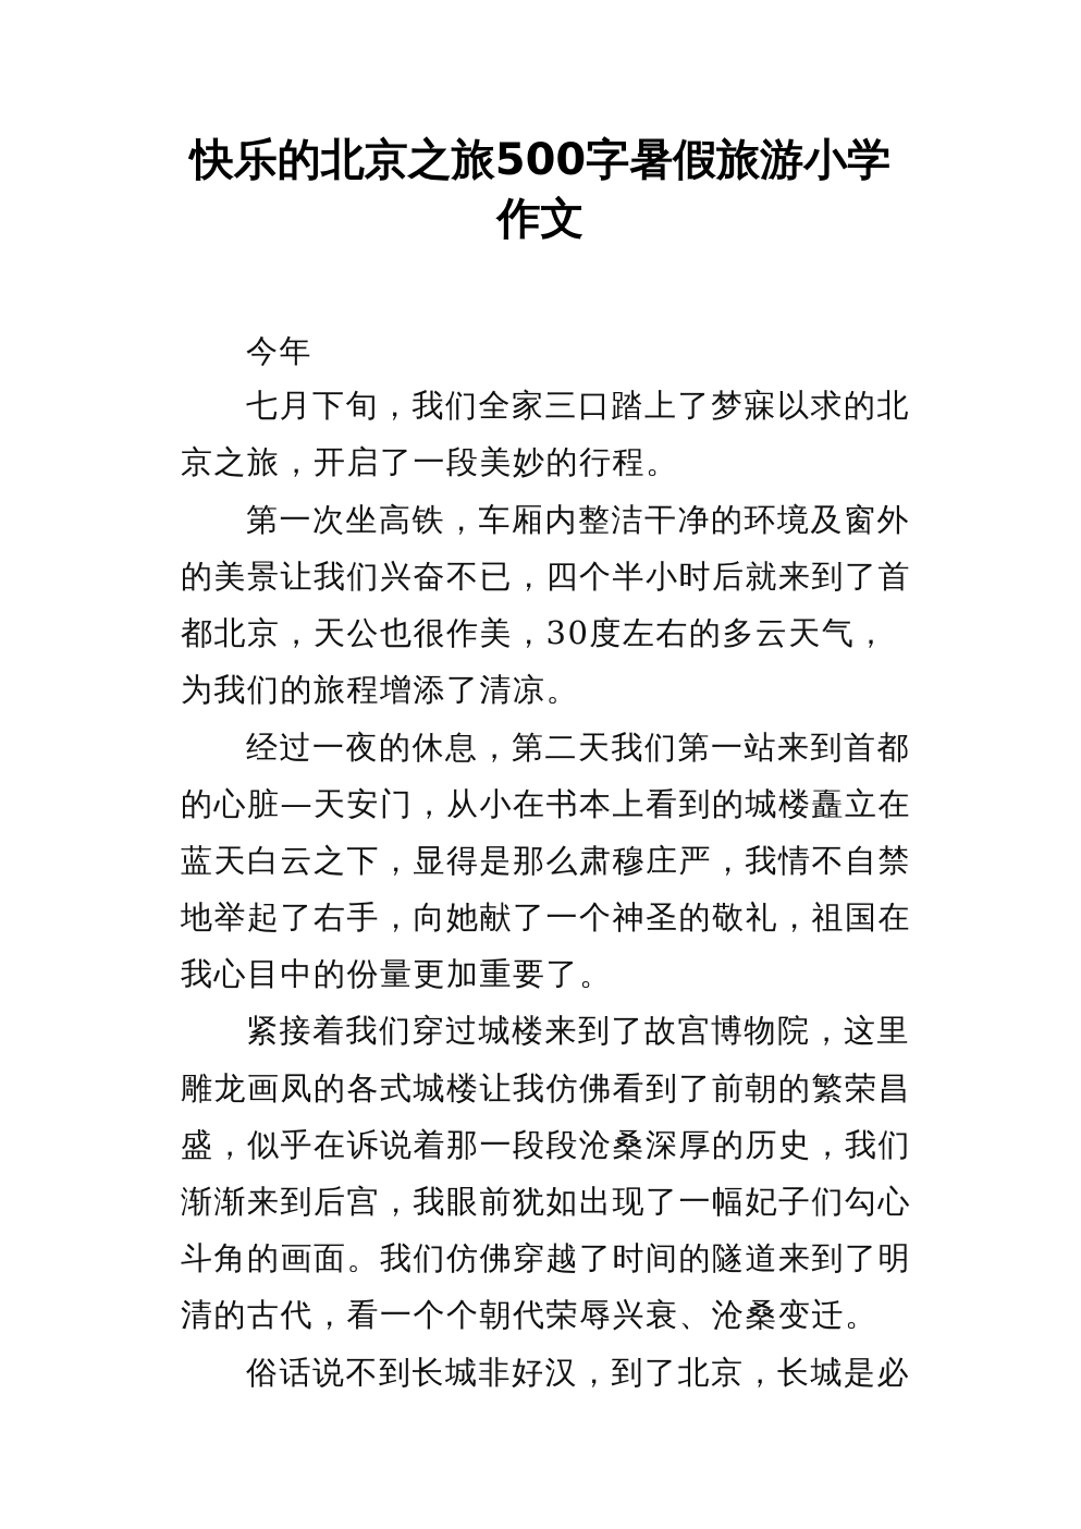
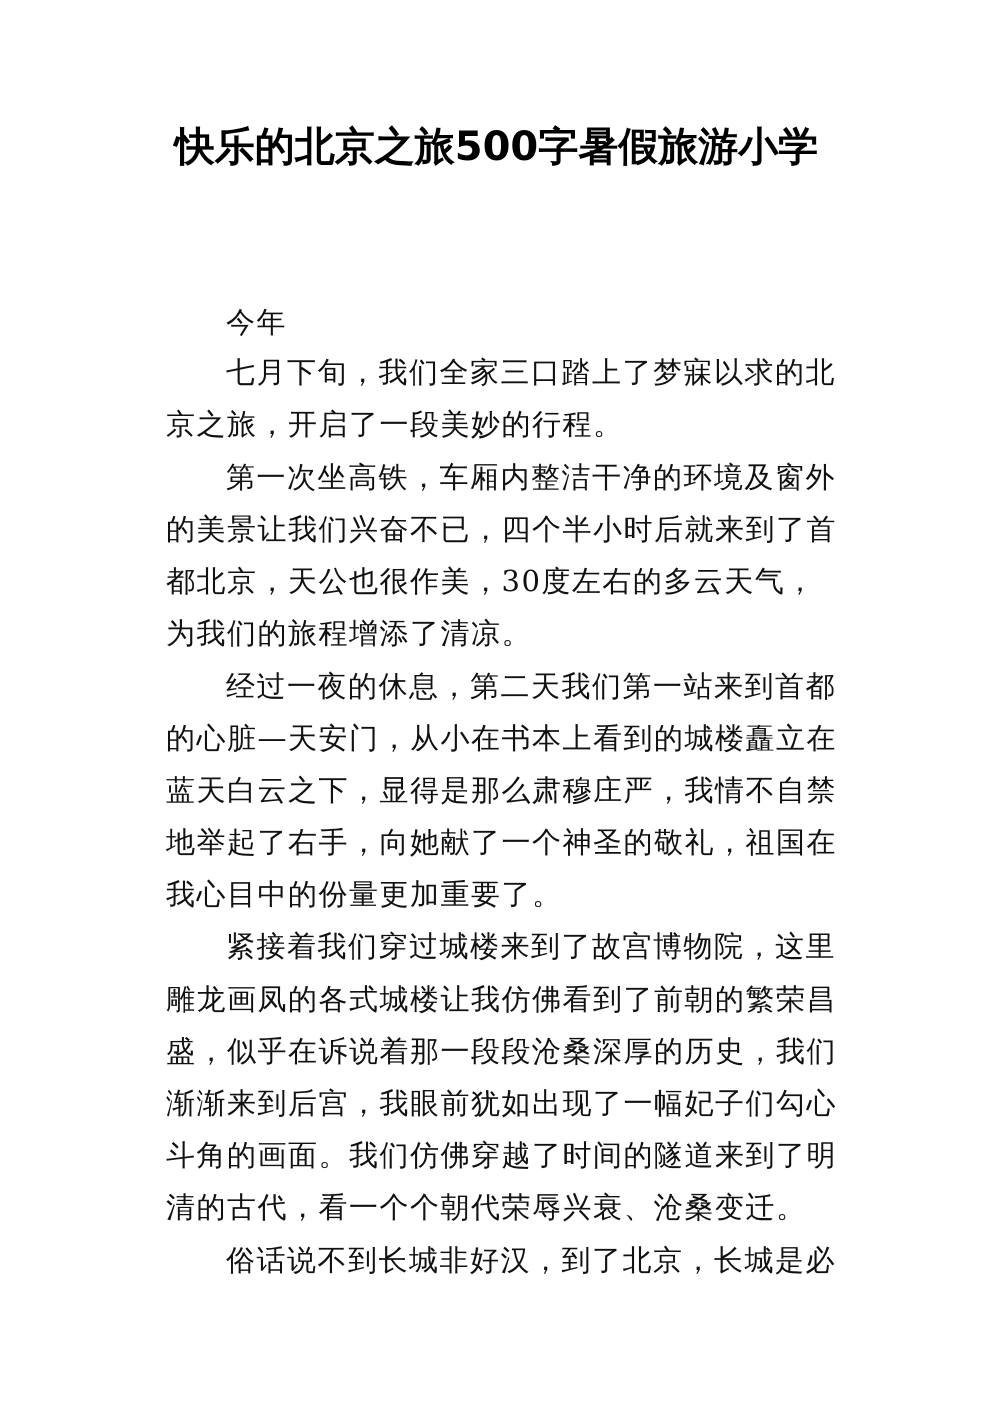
  快乐的北京之旅500字暑假旅游小学
- 作文
  今年
  七月下旬，我们全家三口踏上了梦寐以求的北
  京之旅，开启了一段美妙的行程。
  第一次坐高铁，车厢内整洁干净的环境及窗外
  的美景让我们兴奋不已，四个半小时后就来到了首
  都北京，天公也很作美，30度左右的多云天气，
  为我们的旅程增添了清凉。
  经过一夜的休息，第二天我们第一站来到首都
  的心脏—天安门，从小在书本上看到的城楼矗立在
  蓝天白云之下，显得是那么肃穆庄严，我情不自禁
  地举起了右手，向她献了一个神圣的敬礼，祖国在
  我心目中的份量更加重要了。
  紧接着我们穿过城楼来到了故宫博物院，这里
  雕龙画凤的各式城楼让我仿佛看到了前朝的繁荣昌
  盛，似乎在诉说着那一段段沧桑深厚的历史，我们
  渐渐来到后宫，我眼前犹如出现了一幅妃子们勾心
  斗角的画面。我们仿佛穿越了时间的隧道来到了明
  清的古代，看一个个朝代荣辱兴衰、沧桑变迁。
  俗话说不到长城非好汉，到了北京，长城是必
